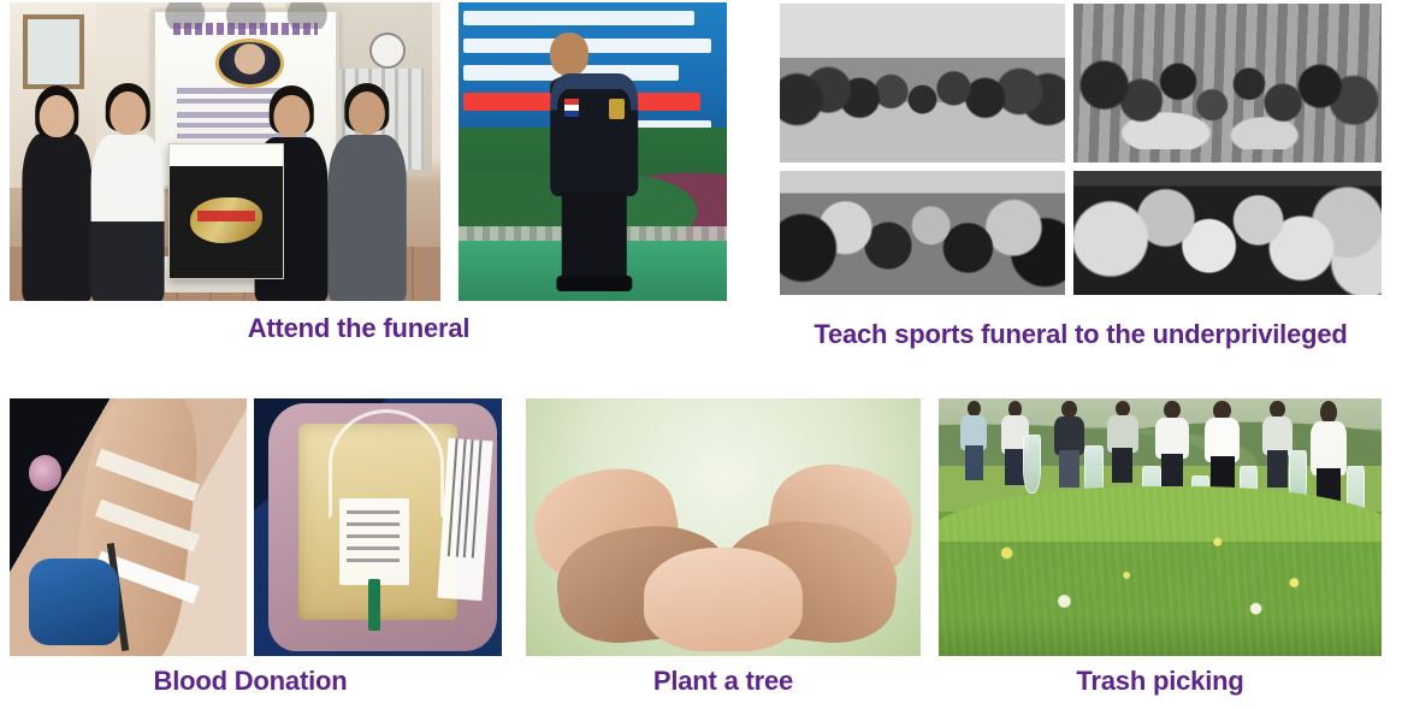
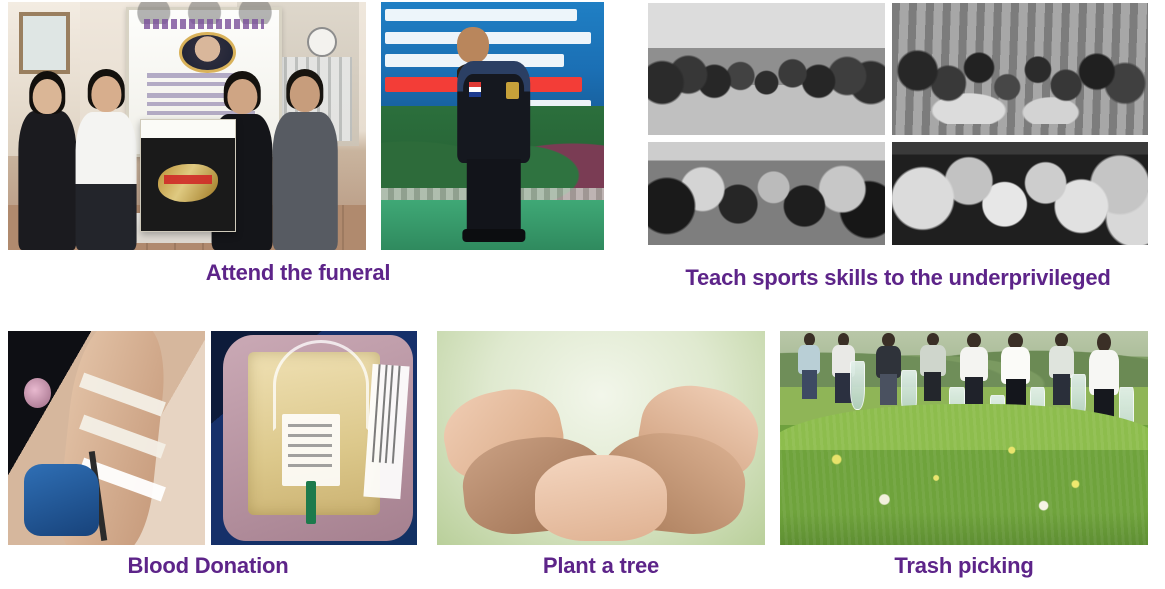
  Attend the funeral
- Teach sports funeral to the underprivileged
+ Teach sports skills to the underprivileged
  Blood Donation
  Plant a tree
  Trash picking
